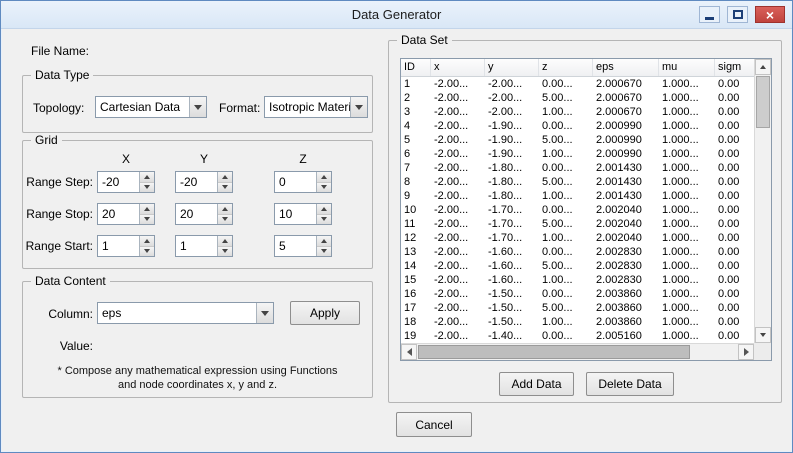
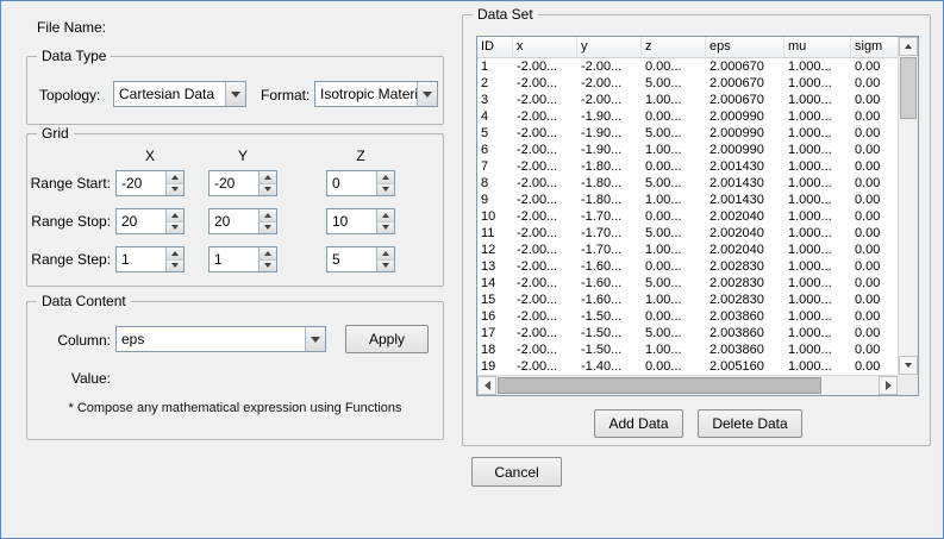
- Data Generator
- ×
  File Name:
  Data Type
  Topology:
  Cartesian Data
  Format:
  Isotropic Mater
  Grid
  X
  Y
  Z
- Range Step:
+ Range Start:
  -20
  -20
  0
  Range Stop:
  20
  20
  10
- Range Start:
+ Range Step:
  1
  1
  5
  Data Content
  Column:
  eps
  Apply
  Value:
  * Compose any mathematical expression using Functions
- and node coordinates x, y and z.
  Cancel
  Data Set
  ID
  x
  y
  z
  eps
  mu
  sigm
  1
  -2.00...
  -2.00...
  0.00...
  2.000670
  1.000...
  0.00
  2
  -2.00...
  -2.00...
  5.00...
  2.000670
  1.000...
  0.00
  3
  -2.00...
  -2.00...
  1.00...
  2.000670
  1.000...
  0.00
  4
  -2.00...
  -1.90...
  0.00...
  2.000990
  1.000...
  0.00
  5
  -2.00...
  -1.90...
  5.00...
  2.000990
  1.000...
  0.00
  6
  -2.00...
  -1.90...
  1.00...
  2.000990
  1.000...
  0.00
  7
  -2.00...
  -1.80...
  0.00...
  2.001430
  1.000...
  0.00
  8
  -2.00...
  -1.80...
  5.00...
  2.001430
  1.000...
  0.00
  9
  -2.00...
  -1.80...
  1.00...
  2.001430
  1.000...
  0.00
  10
  -2.00...
  -1.70...
  0.00...
  2.002040
  1.000...
  0.00
  11
  -2.00...
  -1.70...
  5.00...
  2.002040
  1.000...
  0.00
  12
  -2.00...
  -1.70...
  1.00...
  2.002040
  1.000...
  0.00
  13
  -2.00...
  -1.60...
  0.00...
  2.002830
  1.000...
  0.00
  14
  -2.00...
  -1.60...
  5.00...
  2.002830
  1.000...
  0.00
  15
  -2.00...
  -1.60...
  1.00...
  2.002830
  1.000...
  0.00
  16
  -2.00...
  -1.50...
  0.00...
  2.003860
  1.000...
  0.00
  17
  -2.00...
  -1.50...
  5.00...
  2.003860
  1.000...
  0.00
  18
  -2.00...
  -1.50...
  1.00...
  2.003860
  1.000...
  0.00
  19
  -2.00...
  -1.40...
  0.00...
  2.005160
  1.000...
  0.00
  Add Data
  Delete Data
